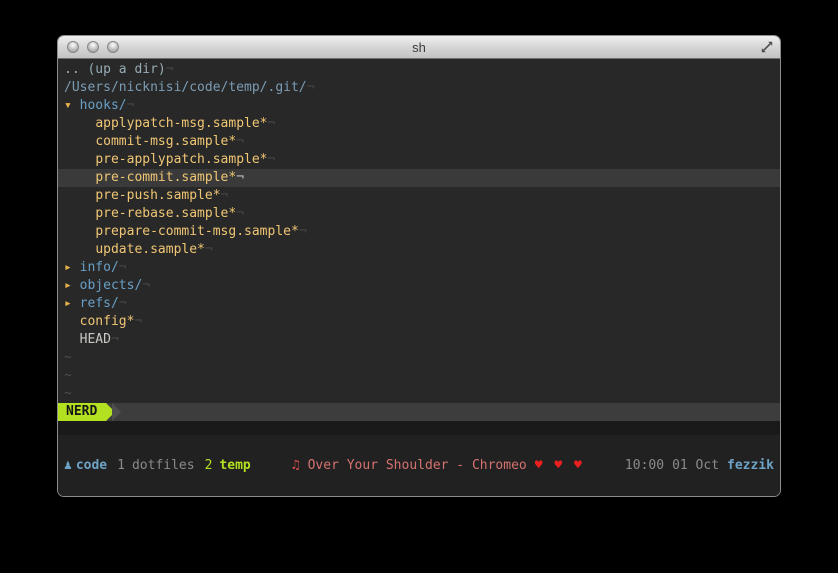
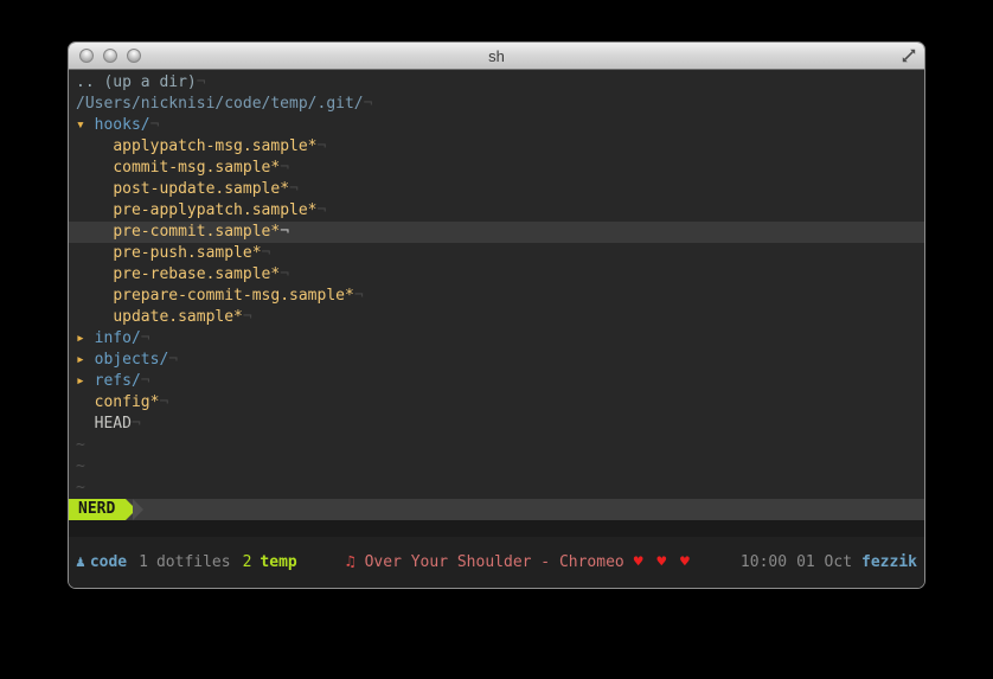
  sh
  .. (up a dir)¬
  /Users/nicknisi/code/temp/.git/¬
  ▾ hooks/¬
  applypatch-msg.sample*
  commit-msg.sample*
+ post-update.sample*¬
  pre-applypatch.sample*
  pre-commit.sample*¬
  pre-push.sample*
  pre-rebase.sample*
  prepare-commit-msg.sample*¬
  update.sample*¬
  ▸ info/¬
  ▸ objects/
  ▸ refs/¬
  config*
  HEAD¬
  ~
  ~
  ~
  NERD
  ♟
  code
  1 dotfiles 2 temp
  ♫
  Over Your Shoulder - Chromeo
  ♥ ♥ ♥
  10:00
  01 Oct
  fezzik
